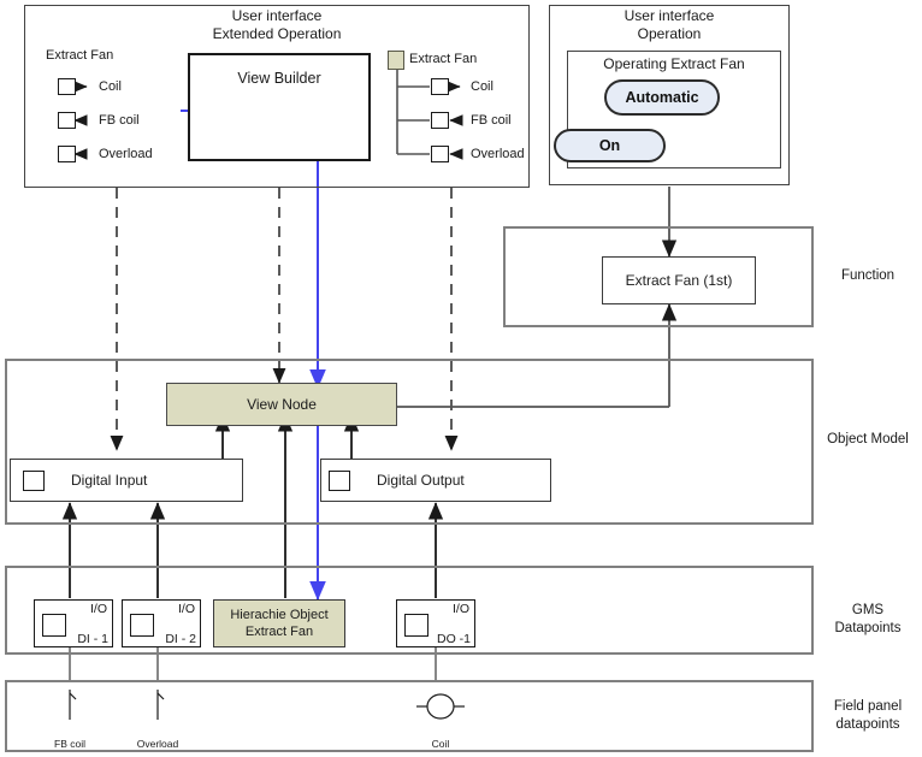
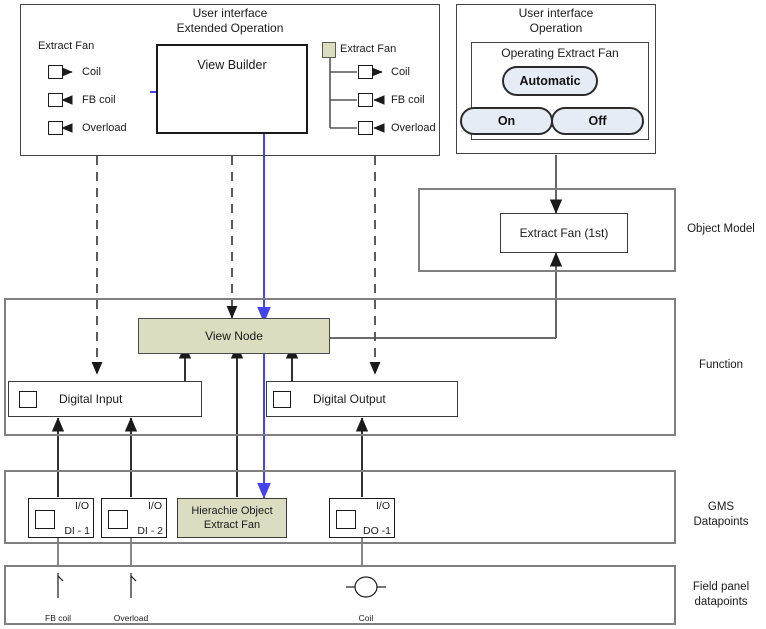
  User interface
  Extended Operation
  Extract Fan
  Coil
  FB coil
  Overload
  View Builder
  Extract Fan
  Coil
  FB coil
  Overload
  User interface
  Operation
  Operating Extract Fan
  Automatic
  On
+ Off
  Extract Fan (1st)
- Function
+ Object Model
  View Node
  Digital Input
  Digital Output
- Object Model
+ Function
  I/O
  DI - 1
  I/O
  DI - 2
  Hierachie Object
  Extract Fan
  I/O
  DO -1
  GMS
  Datapoints
  FB coil
  Overload
  Coil
  Field panel
  datapoints
